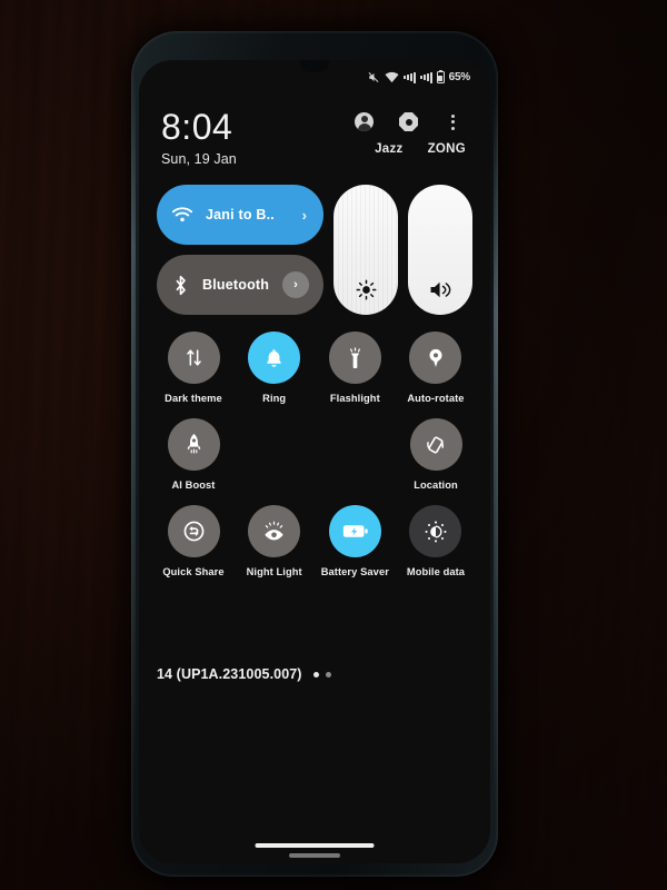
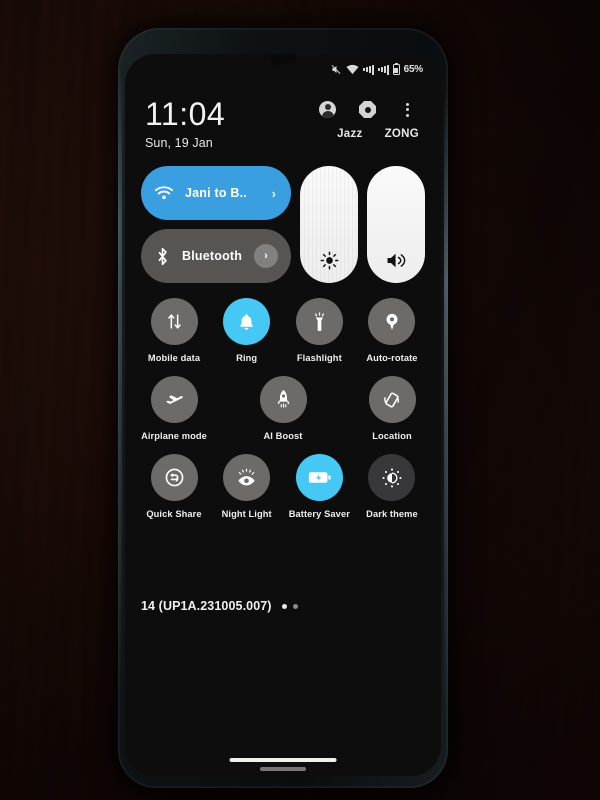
  65%
- 8:04
+ 11:04
  Sun, 19 Jan
  Jazz
  ZONG
  Jani to B..
  ›
  Bluetooth
  ›
- Dark theme
+ Mobile data
  Ring
  Flashlight
  Auto-rotate
+ Airplane mode
  AI Boost
  Location
  Quick Share
  Night Light
  Battery Saver
- Mobile data
+ Dark theme
  14 (UP1A.231005.007)
